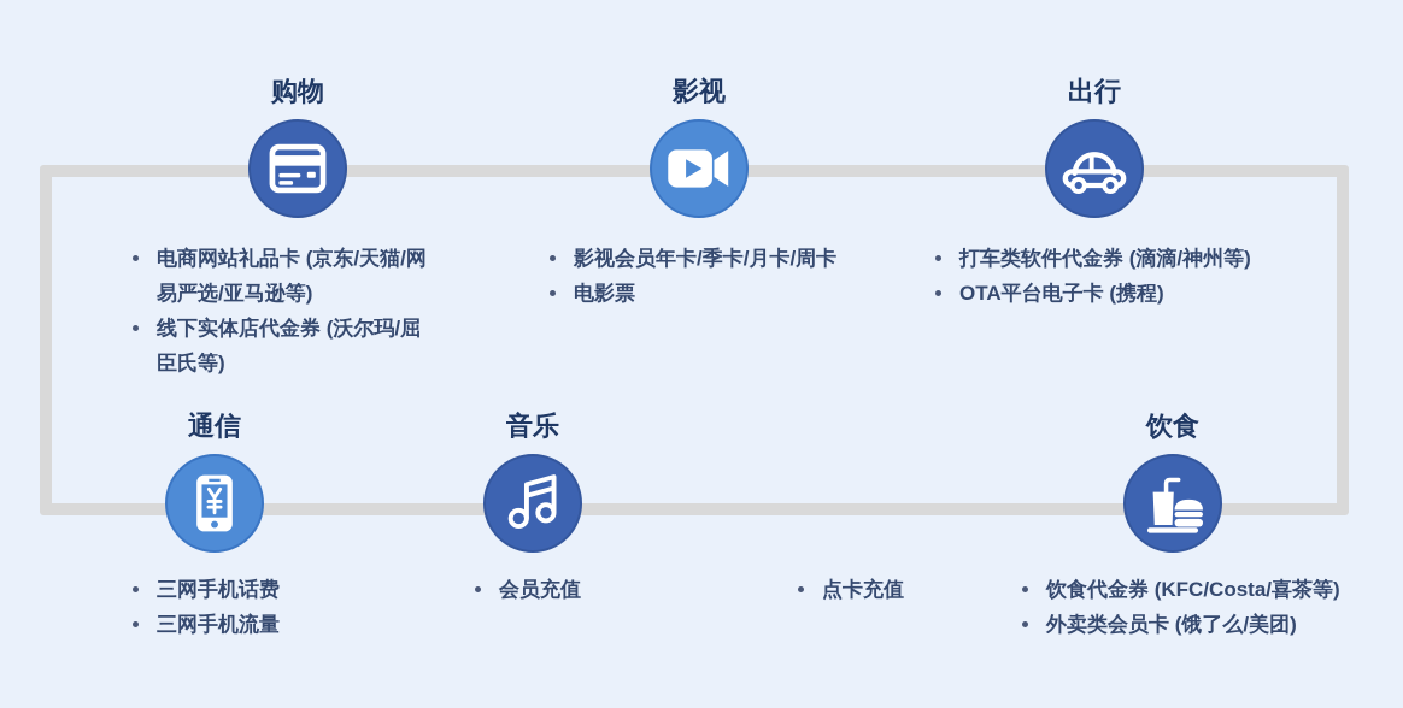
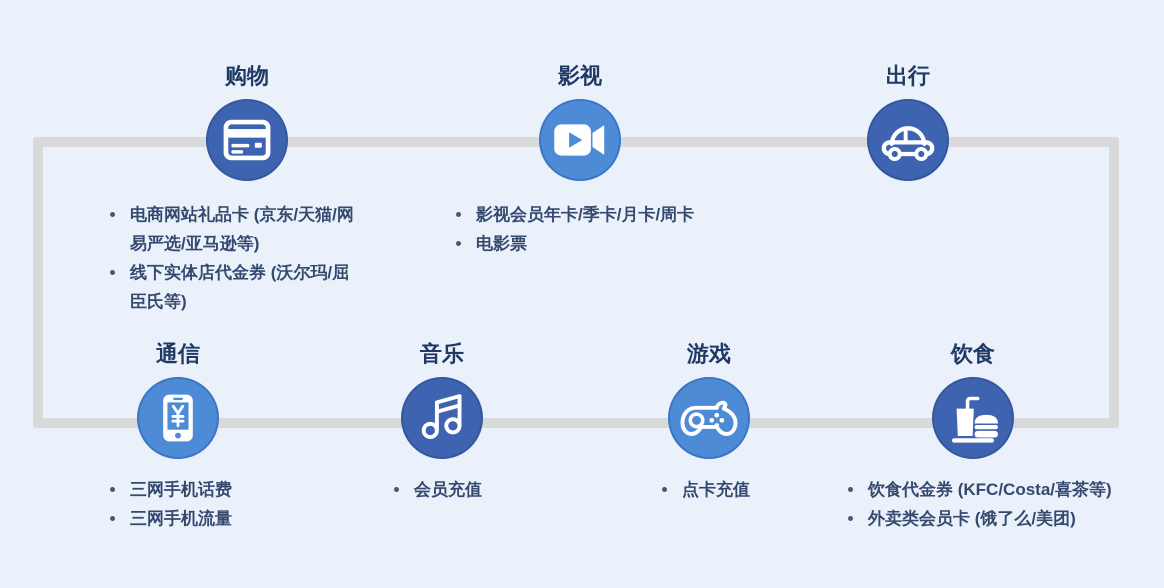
  购物
  影视
  出行
  通信
  音乐
+ 游戏
  饮食
  电商网站礼品卡 (京东/天猫/网易严选/亚马逊等)
  线下实体店代金券 (沃尔玛/屈臣氏等)
  影视会员年卡/季卡/月卡/周卡
  电影票
- 打车类软件代金券 (滴滴/神州等)
- OTA平台电子卡 (携程)
  三网手机话费
  三网手机流量
  会员充值
  点卡充值
  饮食代金券 (KFC/Costa/喜茶等)
  外卖类会员卡 (饿了么/美团)
